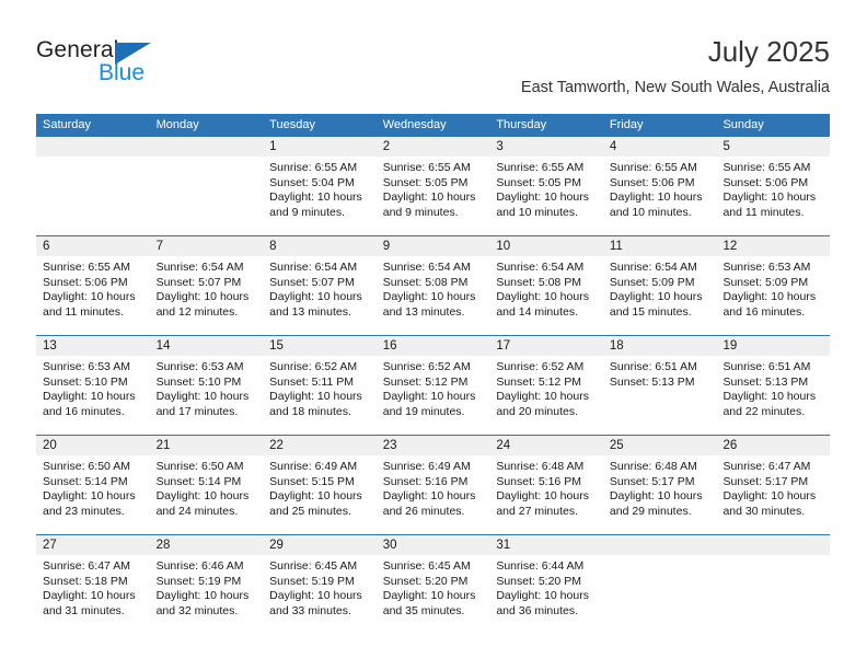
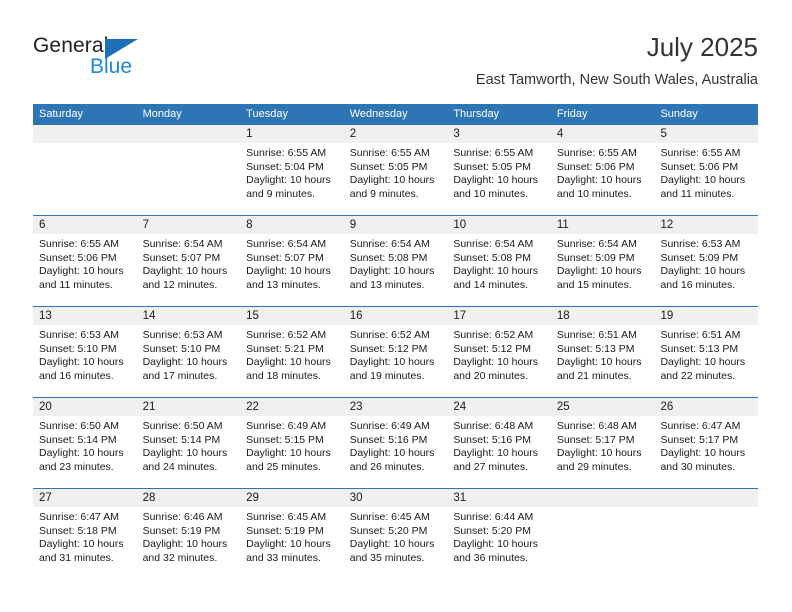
  General
  Blue
  July 2025
  East Tamworth, New South Wales, Australia
  Saturday
  Monday
  Tuesday
  Wednesday
  Thursday
  Friday
  Sunday
  1
  Sunrise: 6:55 AM
  Sunset: 5:04 PM
  Daylight: 10 hours and 9 minutes.
  2
  Sunrise: 6:55 AM
  Sunset: 5:05 PM
  Daylight: 10 hours and 9 minutes.
  3
  Sunrise: 6:55 AM
  Sunset: 5:05 PM
  Daylight: 10 hours and 10 minutes.
  4
  Sunrise: 6:55 AM
  Sunset: 5:06 PM
  Daylight: 10 hours and 10 minutes.
  5
  Sunrise: 6:55 AM
  Sunset: 5:06 PM
  Daylight: 10 hours and 11 minutes.
  6
  Sunrise: 6:55 AM
  Sunset: 5:06 PM
  Daylight: 10 hours and 11 minutes.
  7
  Sunrise: 6:54 AM
  Sunset: 5:07 PM
  Daylight: 10 hours and 12 minutes.
  8
  Sunrise: 6:54 AM
  Sunset: 5:07 PM
  Daylight: 10 hours and 13 minutes.
  9
  Sunrise: 6:54 AM
  Sunset: 5:08 PM
  Daylight: 10 hours and 13 minutes.
  10
  Sunrise: 6:54 AM
  Sunset: 5:08 PM
  Daylight: 10 hours and 14 minutes.
  11
  Sunrise: 6:54 AM
  Sunset: 5:09 PM
  Daylight: 10 hours and 15 minutes.
  12
  Sunrise: 6:53 AM
  Sunset: 5:09 PM
  Daylight: 10 hours and 16 minutes.
  13
  Sunrise: 6:53 AM
  Sunset: 5:10 PM
  Daylight: 10 hours and 16 minutes.
  14
  Sunrise: 6:53 AM
  Sunset: 5:10 PM
  Daylight: 10 hours and 17 minutes.
  15
  Sunrise: 6:52 AM
- Sunset: 5:11 PM
+ Sunset: 5:21 PM
  Daylight: 10 hours and 18 minutes.
  16
  Sunrise: 6:52 AM
  Sunset: 5:12 PM
  Daylight: 10 hours and 19 minutes.
  17
  Sunrise: 6:52 AM
  Sunset: 5:12 PM
  Daylight: 10 hours and 20 minutes.
  18
  Sunrise: 6:51 AM
  Sunset: 5:13 PM
+ Daylight: 10 hours and 21 minutes.
  19
  Sunrise: 6:51 AM
  Sunset: 5:13 PM
  Daylight: 10 hours and 22 minutes.
  20
  Sunrise: 6:50 AM
  Sunset: 5:14 PM
  Daylight: 10 hours and 23 minutes.
  21
  Sunrise: 6:50 AM
  Sunset: 5:14 PM
  Daylight: 10 hours and 24 minutes.
  22
  Sunrise: 6:49 AM
  Sunset: 5:15 PM
  Daylight: 10 hours and 25 minutes.
  23
  Sunrise: 6:49 AM
  Sunset: 5:16 PM
  Daylight: 10 hours and 26 minutes.
  24
  Sunrise: 6:48 AM
  Sunset: 5:16 PM
  Daylight: 10 hours and 27 minutes.
  25
  Sunrise: 6:48 AM
  Sunset: 5:17 PM
  Daylight: 10 hours and 29 minutes.
  26
  Sunrise: 6:47 AM
  Sunset: 5:17 PM
  Daylight: 10 hours and 30 minutes.
  27
  Sunrise: 6:47 AM
  Sunset: 5:18 PM
  Daylight: 10 hours and 31 minutes.
  28
  Sunrise: 6:46 AM
  Sunset: 5:19 PM
  Daylight: 10 hours and 32 minutes.
  29
  Sunrise: 6:45 AM
  Sunset: 5:19 PM
  Daylight: 10 hours and 33 minutes.
  30
  Sunrise: 6:45 AM
  Sunset: 5:20 PM
  Daylight: 10 hours and 35 minutes.
  31
  Sunrise: 6:44 AM
  Sunset: 5:20 PM
  Daylight: 10 hours and 36 minutes.
